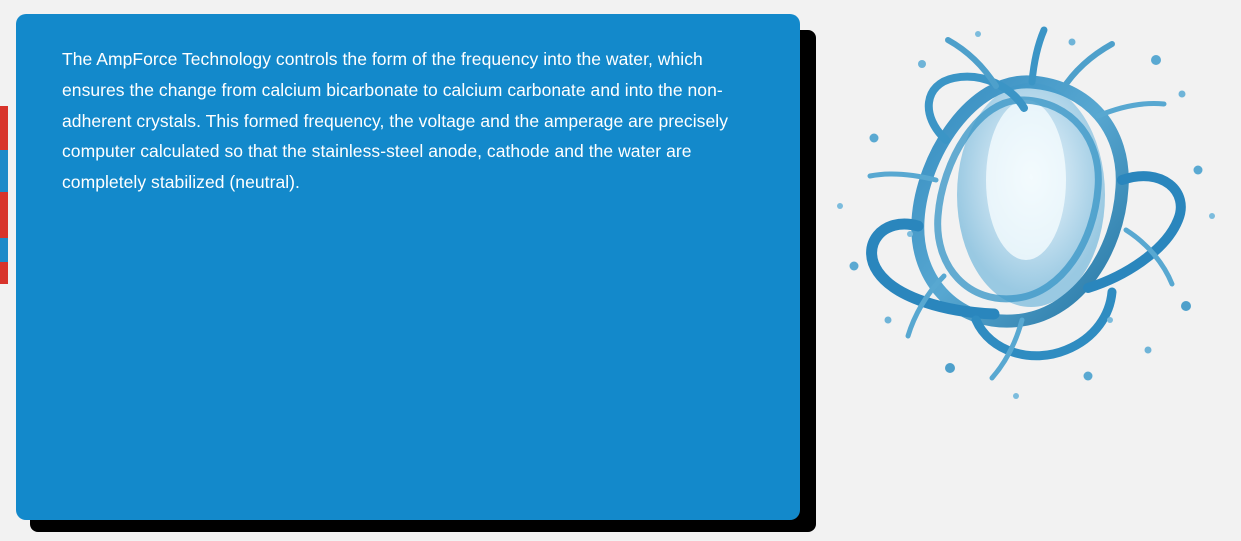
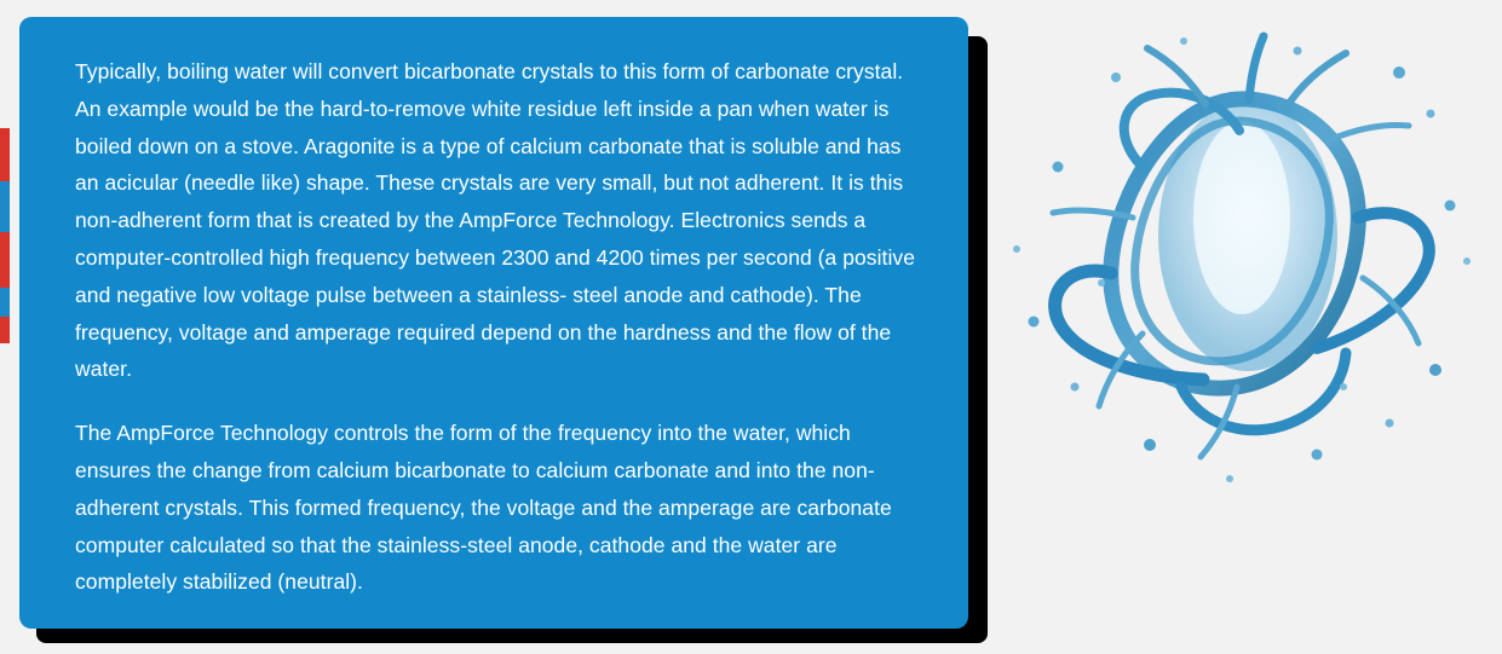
+ Typically, boiling water will convert bicarbonate crystals to this form of carbonate crystal. An example would be the hard-to-remove white residue left inside a pan when water is boiled down on a stove. Aragonite is a type of calcium carbonate that is soluble and has an acicular (needle like) shape. These crystals are very small, but not adherent. It is this non-adherent form that is created by the AmpForce Technology. Electronics sends a computer-controlled high frequency between 2300 and 4200 times per second (a positive and negative low voltage pulse between a stainless- steel anode and cathode). The frequency, voltage and amperage required depend on the hardness and the flow of the water.
- The AmpForce Technology controls the form of the frequency into the water, which ensures the change from calcium bicarbonate to calcium carbonate and into the non-adherent crystals. This formed frequency, the voltage and the amperage are precisely computer calculated so that the stainless-steel anode, cathode and the water are completely stabilized (neutral).
+ The AmpForce Technology controls the form of the frequency into the water, which ensures the change from calcium bicarbonate to calcium carbonate and into the non-adherent crystals. This formed frequency, the voltage and the amperage are carbonate computer calculated so that the stainless-steel anode, cathode and the water are completely stabilized (neutral).
